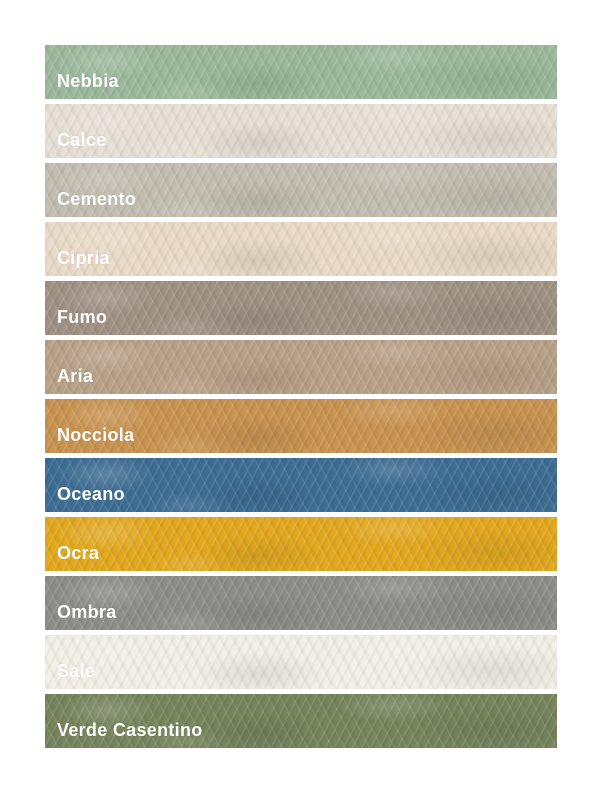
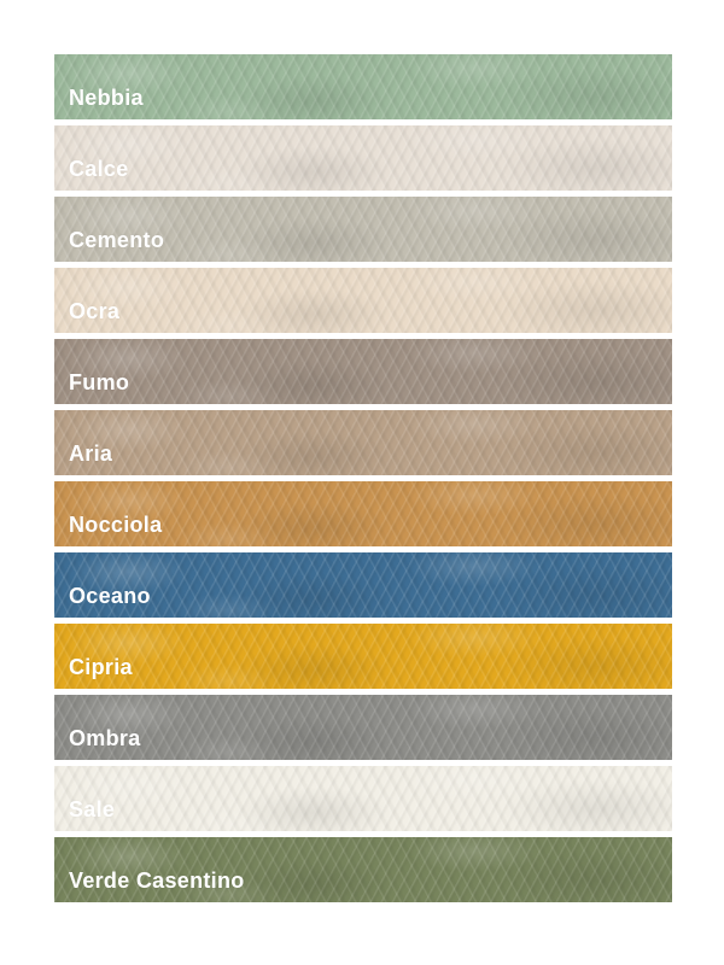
  Nebbia
  Calce
  Cemento
- Cipria
+ Ocra
  Fumo
  Aria
  Nocciola
  Oceano
- Ocra
+ Cipria
  Ombra
  Sale
  Verde Casentino
